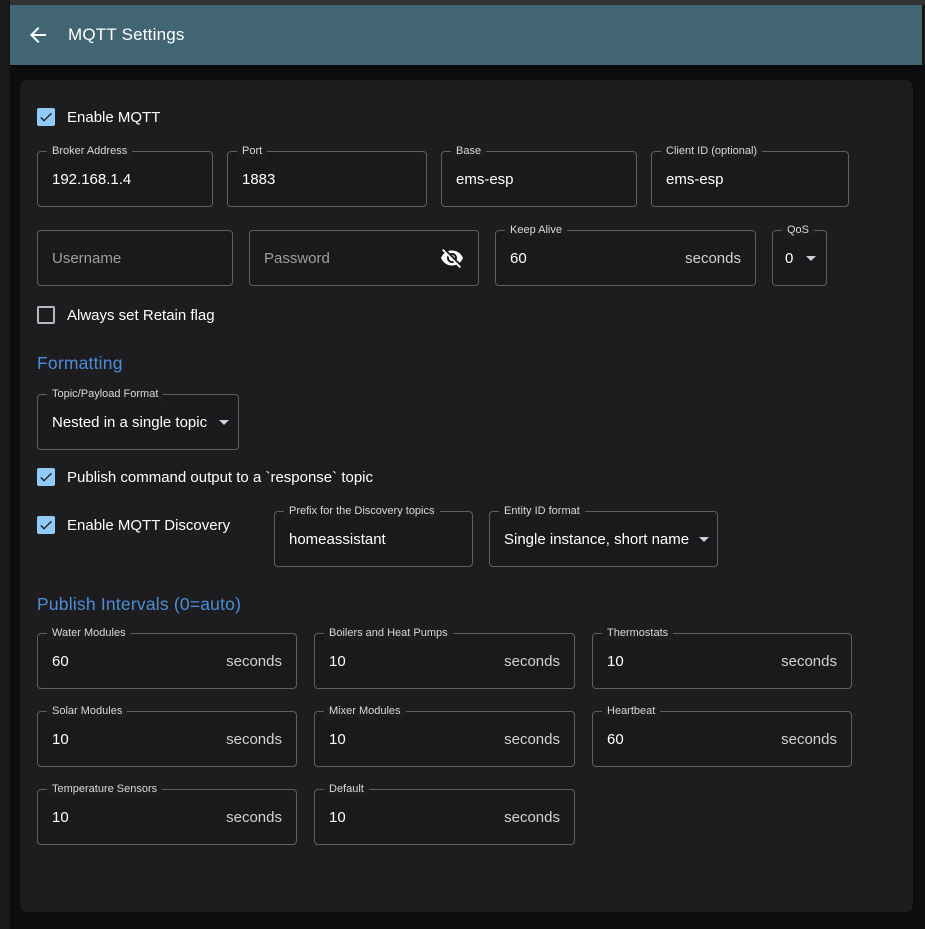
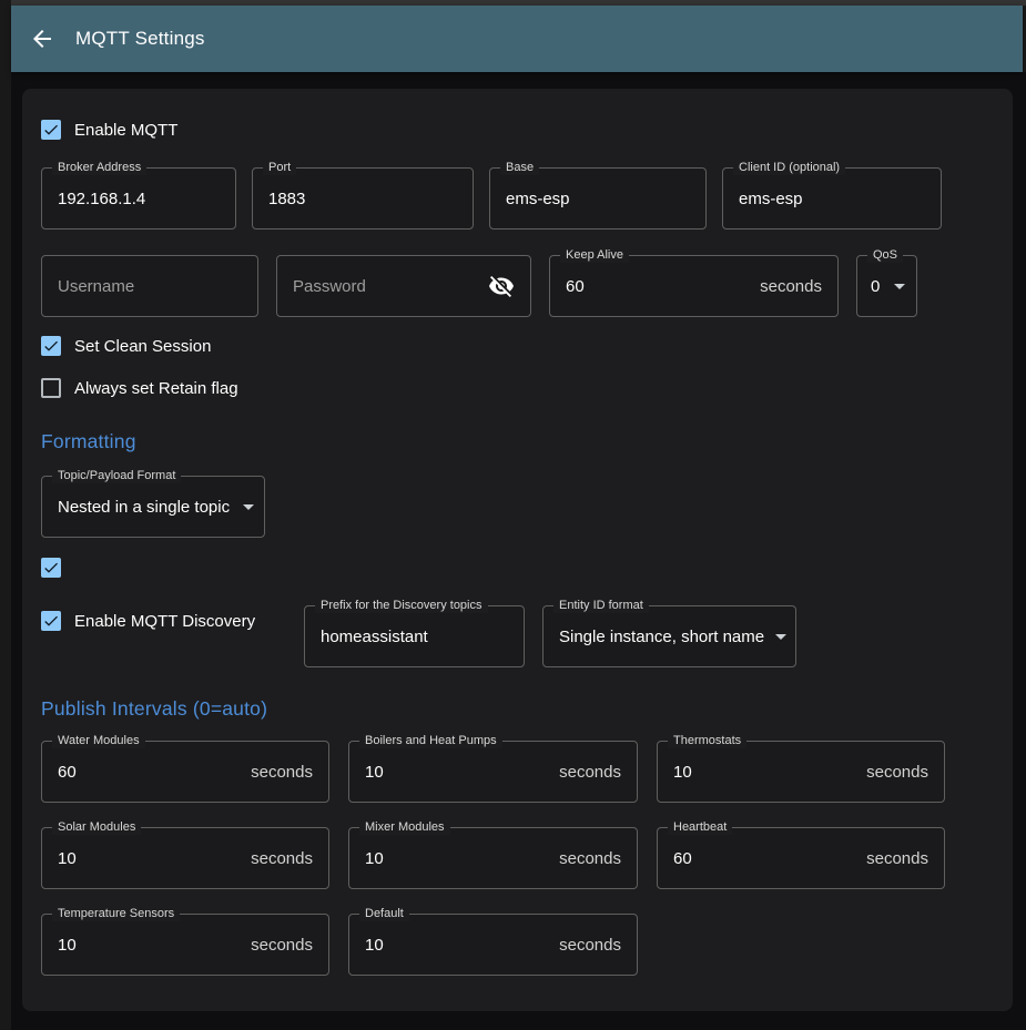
  MQTT Settings
  Enable MQTT
  Broker Address
  192.168.1.4
  Port
  1883
  Base
  ems-esp
  Client ID (optional)
  ems-esp
  Username
  Password
  Keep Alive
  60
  seconds
  QoS
  0
+ Set Clean Session
  Always set Retain flag
  Formatting
  Topic/Payload Format
  Nested in a single topic
- Publish command output to a `response` topic
  Enable MQTT Discovery
  Prefix for the Discovery topics
  homeassistant
  Entity ID format
  Single instance, short name
  Publish Intervals (0=auto)
  Water Modules
  60
  seconds
  Boilers and Heat Pumps
  10
  seconds
  Thermostats
  10
  seconds
  Solar Modules
  10
  seconds
  Mixer Modules
  10
  seconds
  Heartbeat
  60
  seconds
  Temperature Sensors
  10
  seconds
  Default
  10
  seconds
